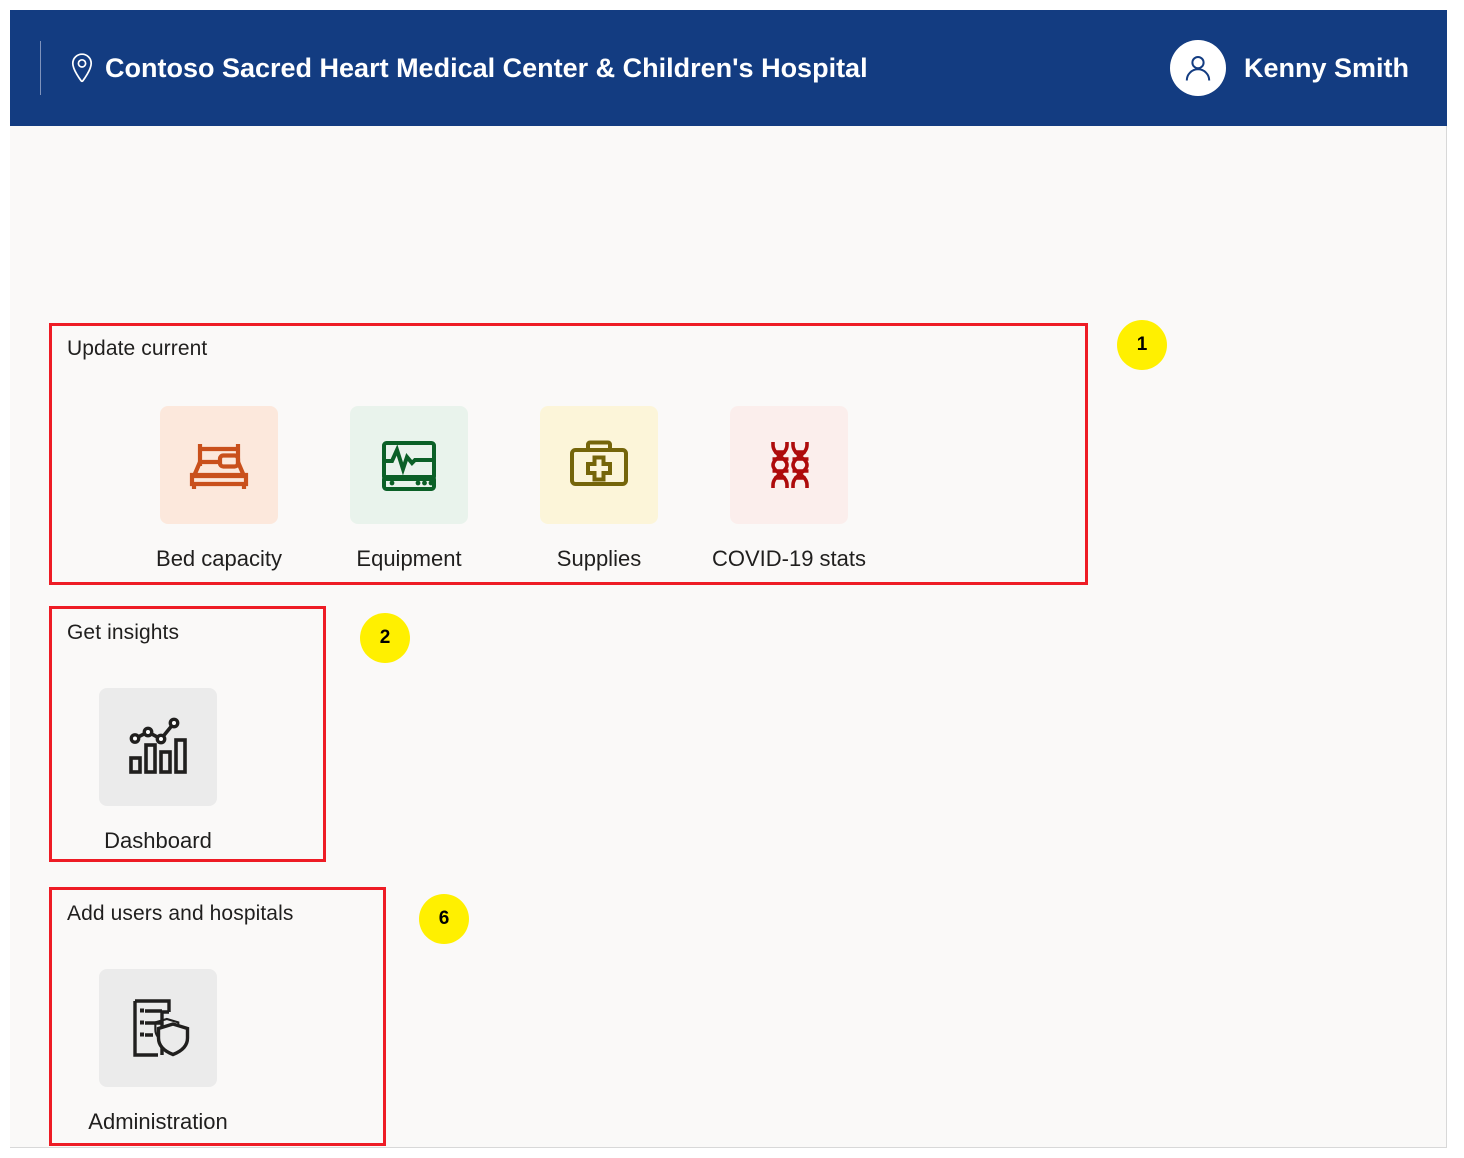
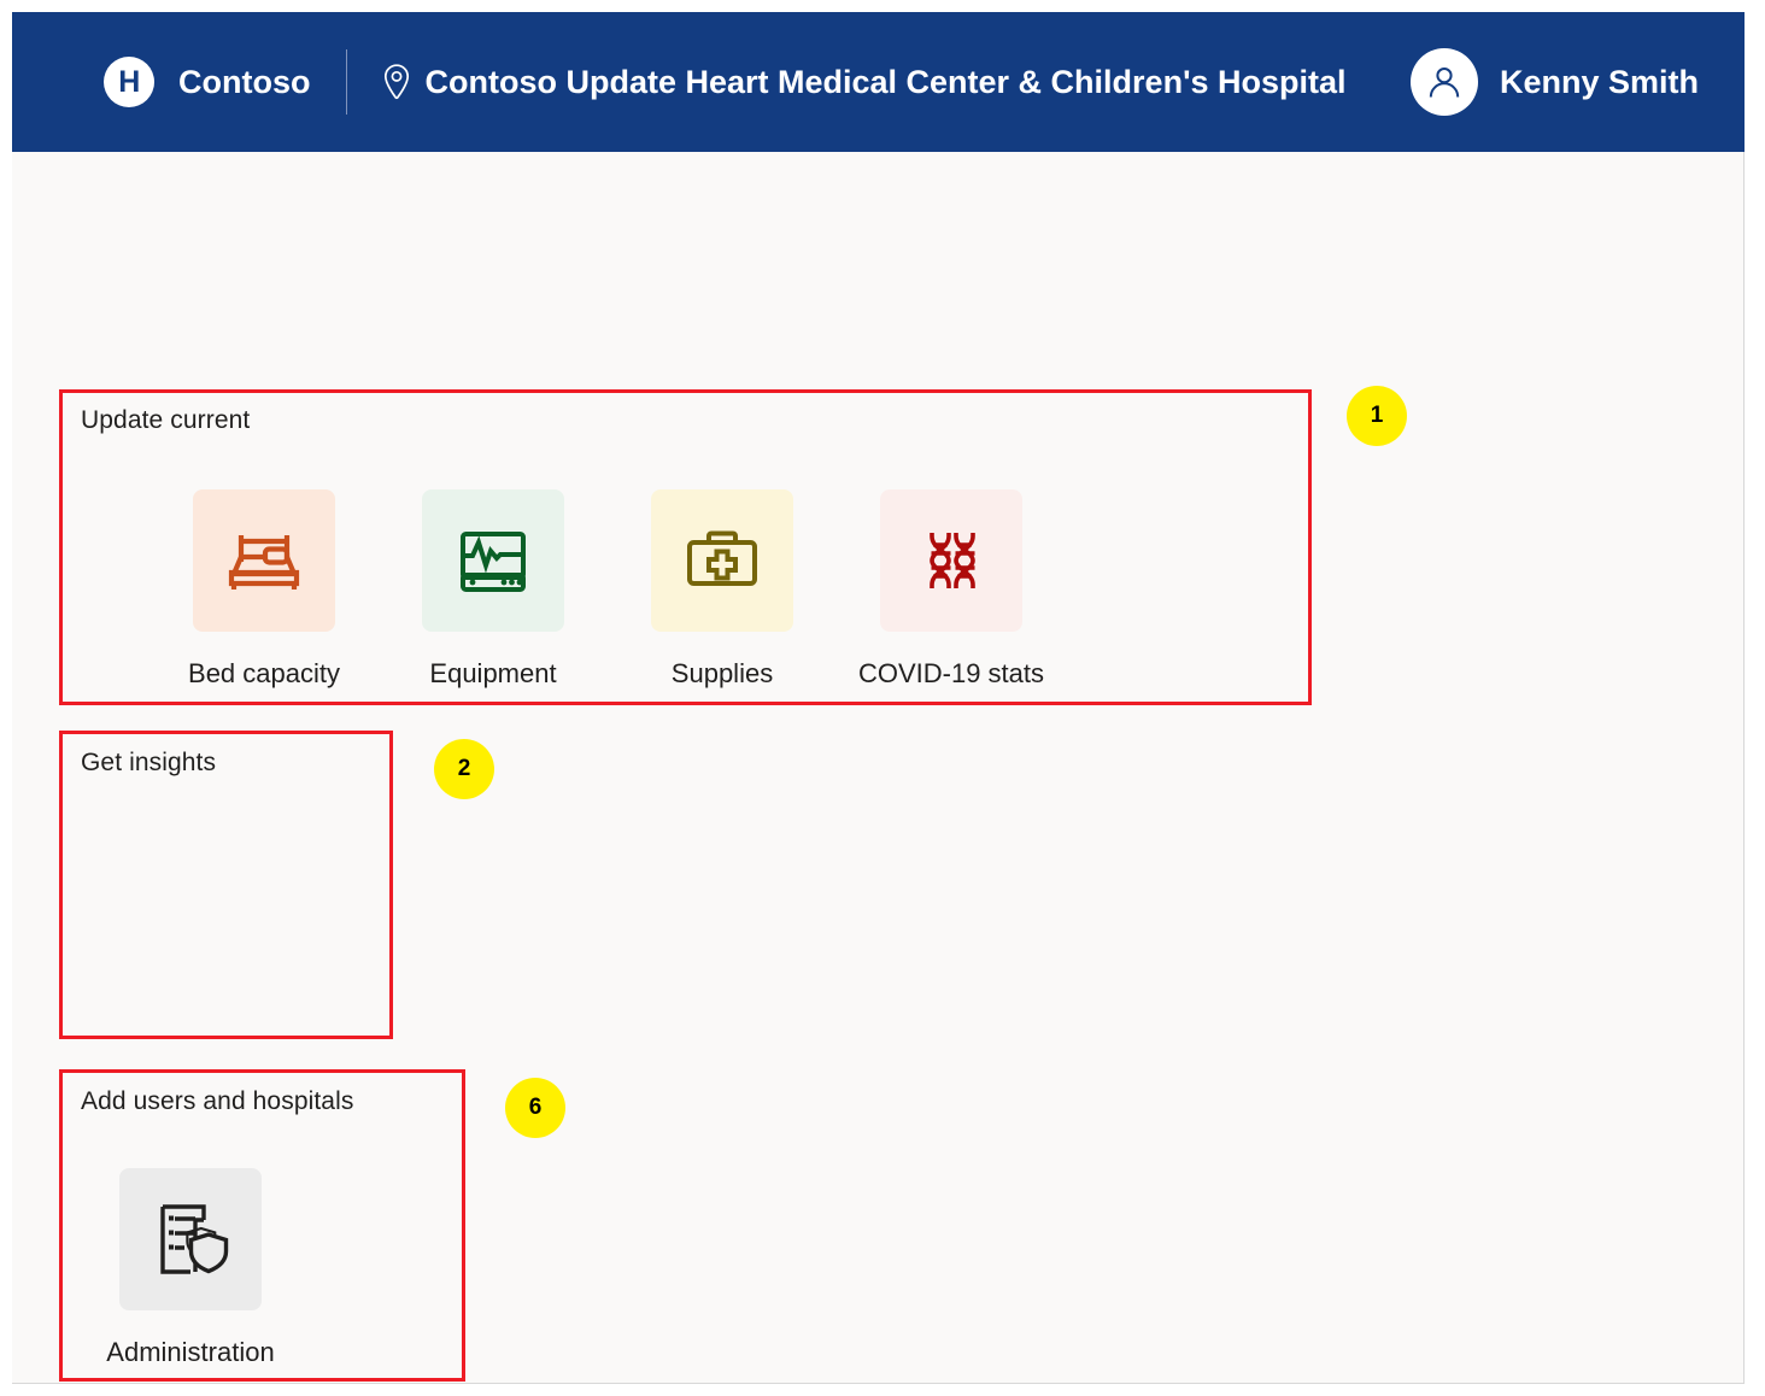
+ H
+ Contoso
- Contoso Sacred Heart Medical Center & Children's Hospital
+ Contoso Update Heart Medical Center & Children's Hospital
  Kenny Smith
  1
  Update current
  Bed capacity
  Equipment
  Supplies
  COVID-19 stats
  2
  Get insights
- Dashboard
  6
  Add users and hospitals
  Administration
